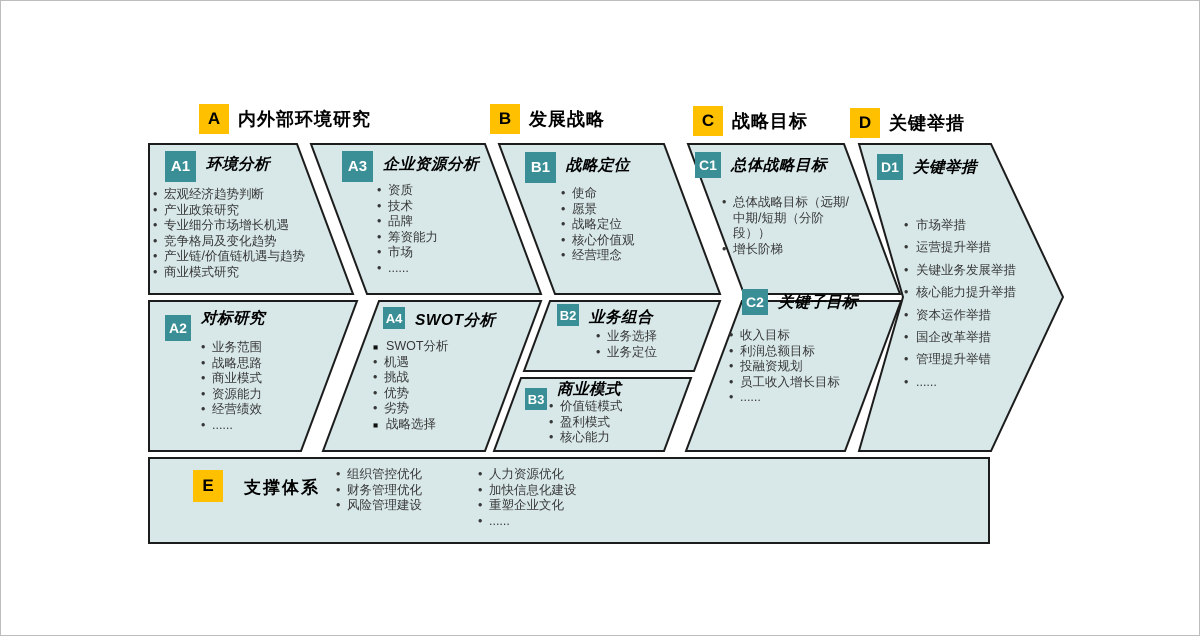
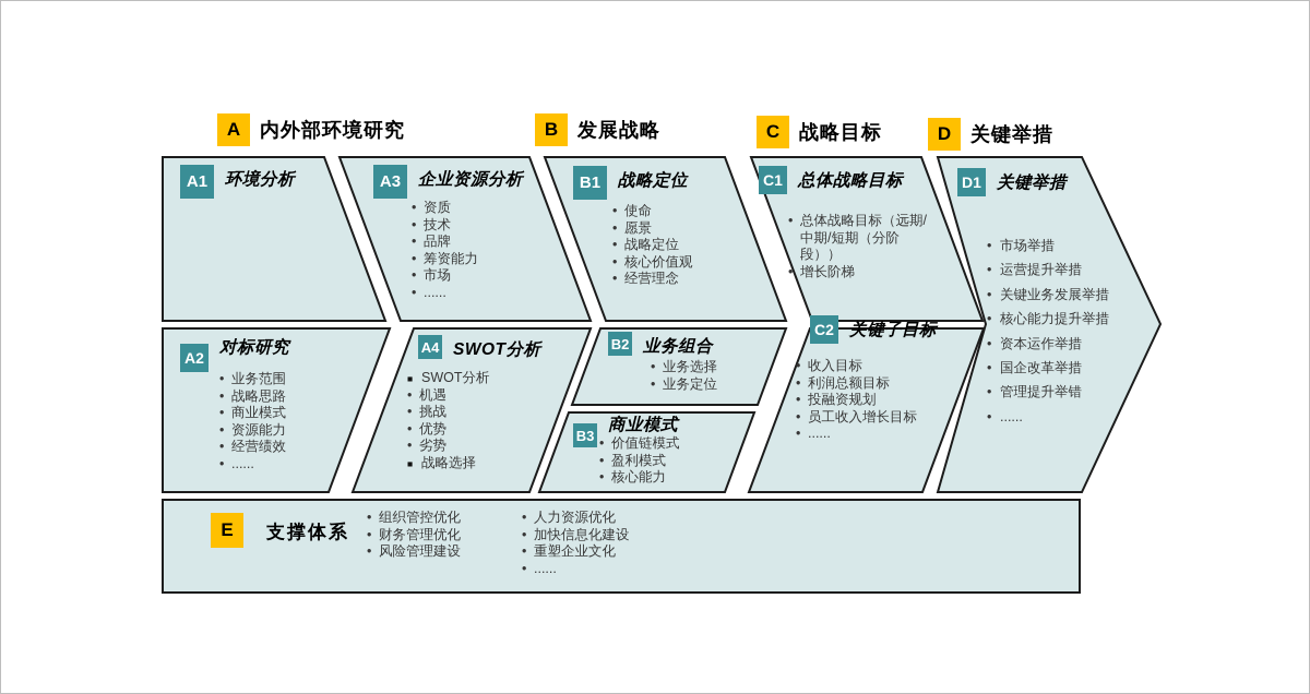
  A
  内外部环境研究
  B
  发展战略
  C
  战略目标
  D
  关键举措
  A1
  环境分析
- 宏观经济趋势判断
- 产业政策研究
- 专业细分市场增长机遇
- 竞争格局及变化趋势
- 产业链/价值链机遇与趋势
- 商业模式研究
  A3
  企业资源分析
  资质
  技术
  品牌
  筹资能力
  市场
  ......
  B1
  战略定位
  使命
  愿景
  战略定位
  核心价值观
  经营理念
  C1
  总体战略目标
  总体战略目标（远期/中期/短期（分阶段））
  增长阶梯
  D1
  关键举措
  市场举措
  运营提升举措
  关键业务发展举措
  核心能力提升举措
  资本运作举措
  国企改革举措
  管理提升举错
  ......
  A2
  对标研究
  业务范围
  战略思路
  商业模式
  资源能力
  经营绩效
  ......
  A4
  SWOT分析
  SWOT分析
  机遇
  挑战
  优势
  劣势
  战略选择
  B2
  业务组合
  业务选择
  业务定位
  B3
  商业模式
  价值链模式
  盈利模式
  核心能力
  C2
  关键子目标
  收入目标
  利润总额目标
  投融资规划
  员工收入增长目标
  ......
  E
  支撑体系
  组织管控优化
  财务管理优化
  风险管理建设
  人力资源优化
  加快信息化建设
  重塑企业文化
  ......
